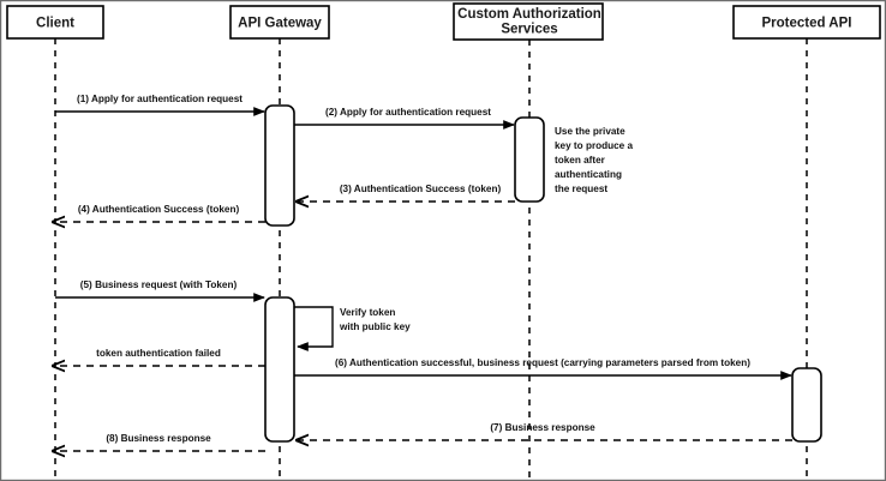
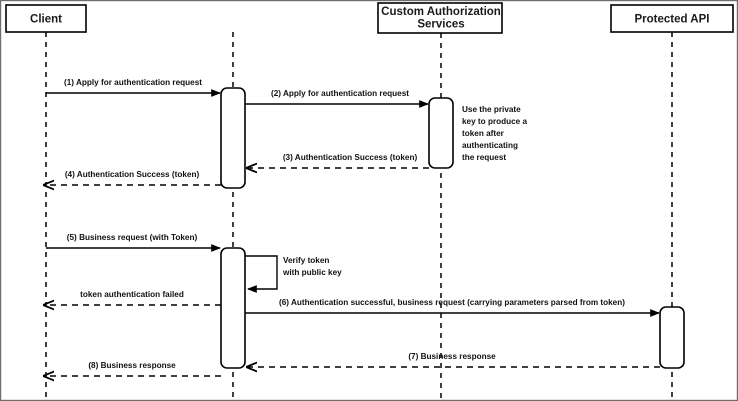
  Client
- API Gateway
  Custom Authorization
  Services
  Protected API
  (1) Apply for authentication request
  (2) Apply for authentication request
  (3) Authentication Success (token)
  (4) Authentication Success (token)
  (5) Business request (with Token)
  Verify token
  with public key
  token authentication failed
  (6) Authentication successful, business request (carrying parameters parsed from token)
  (7) Business response
  (8) Business response
  Use the private
  key to produce a
  token after
  authenticating
  the request
